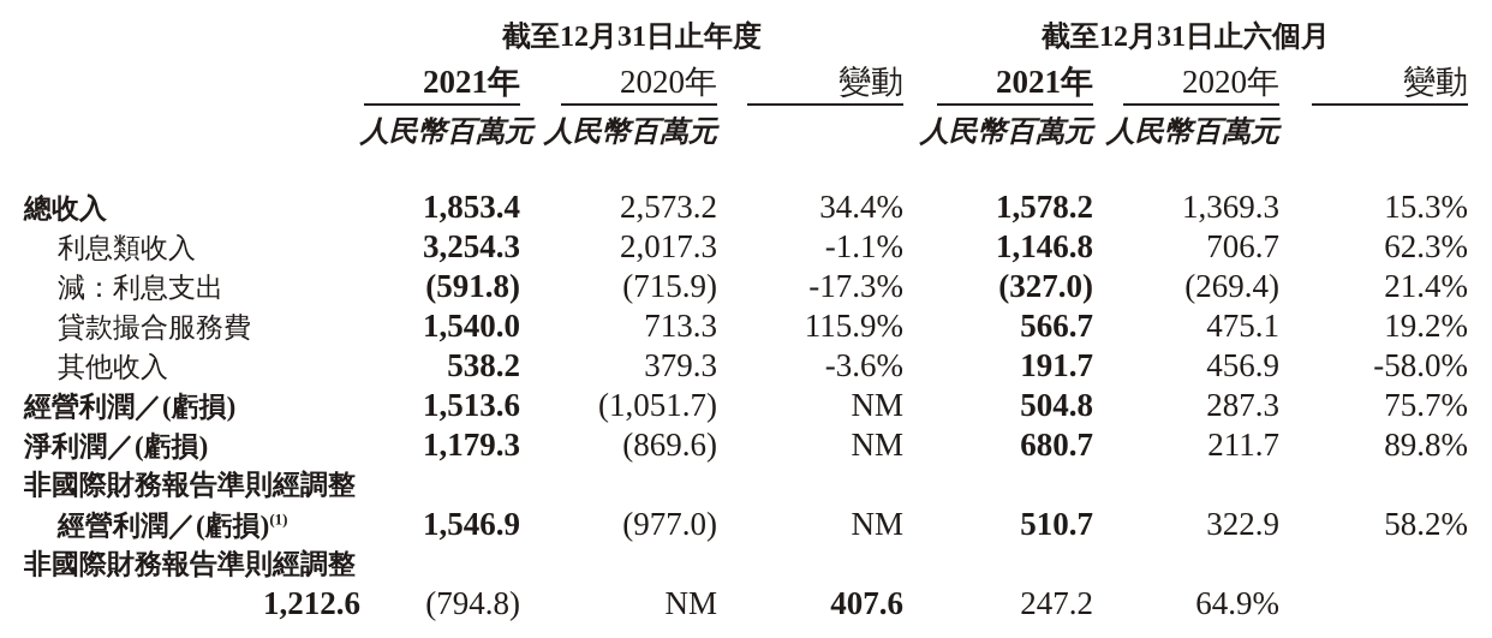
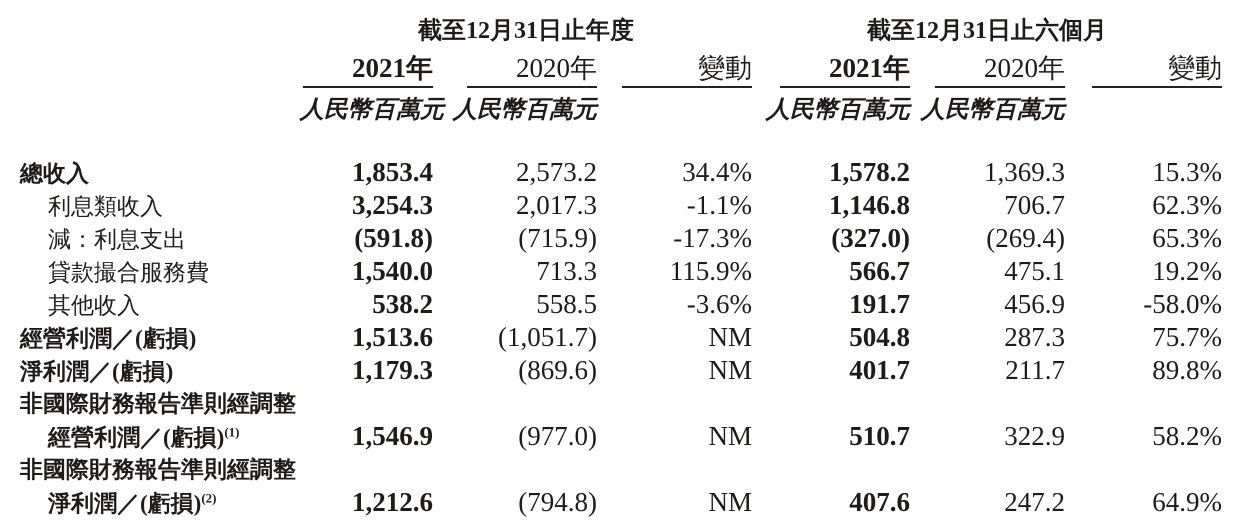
  截至12月31日止年度
  截至12月31日止六個月
  2021年
  2020年
  變動
  2021年
  2020年
  變動
  人民幣百萬元
  人民幣百萬元
  人民幣百萬元
  人民幣百萬元
  總收入
  1,853.4
  2,573.2
  34.4%
  1,578.2
  1,369.3
  15.3%
  利息類收入
  3,254.3
  2,017.3
  -1.1%
  1,146.8
  706.7
  62.3%
  減：利息支出
  (591.8)
  (715.9)
  -17.3%
  (327.0)
  (269.4)
- 21.4%
+ 65.3%
  貸款撮合服務費
  1,540.0
  713.3
  115.9%
  566.7
  475.1
  19.2%
  其他收入
  538.2
- 379.3
+ 558.5
  -3.6%
  191.7
  456.9
  -58.0%
  經營利潤／(虧損)
  1,513.6
  (1,051.7)
  NM
  504.8
  287.3
  75.7%
  淨利潤／(虧損)
  1,179.3
  (869.6)
  NM
- 680.7
+ 401.7
  211.7
  89.8%
  非國際財務報告準則經調整
  經營利潤／(虧損)(1)
  1,546.9
  (977.0)
  NM
  510.7
  322.9
  58.2%
  非國際財務報告準則經調整
+ 淨利潤／(虧損)(2)
  1,212.6
  (794.8)
  NM
  407.6
  247.2
  64.9%
